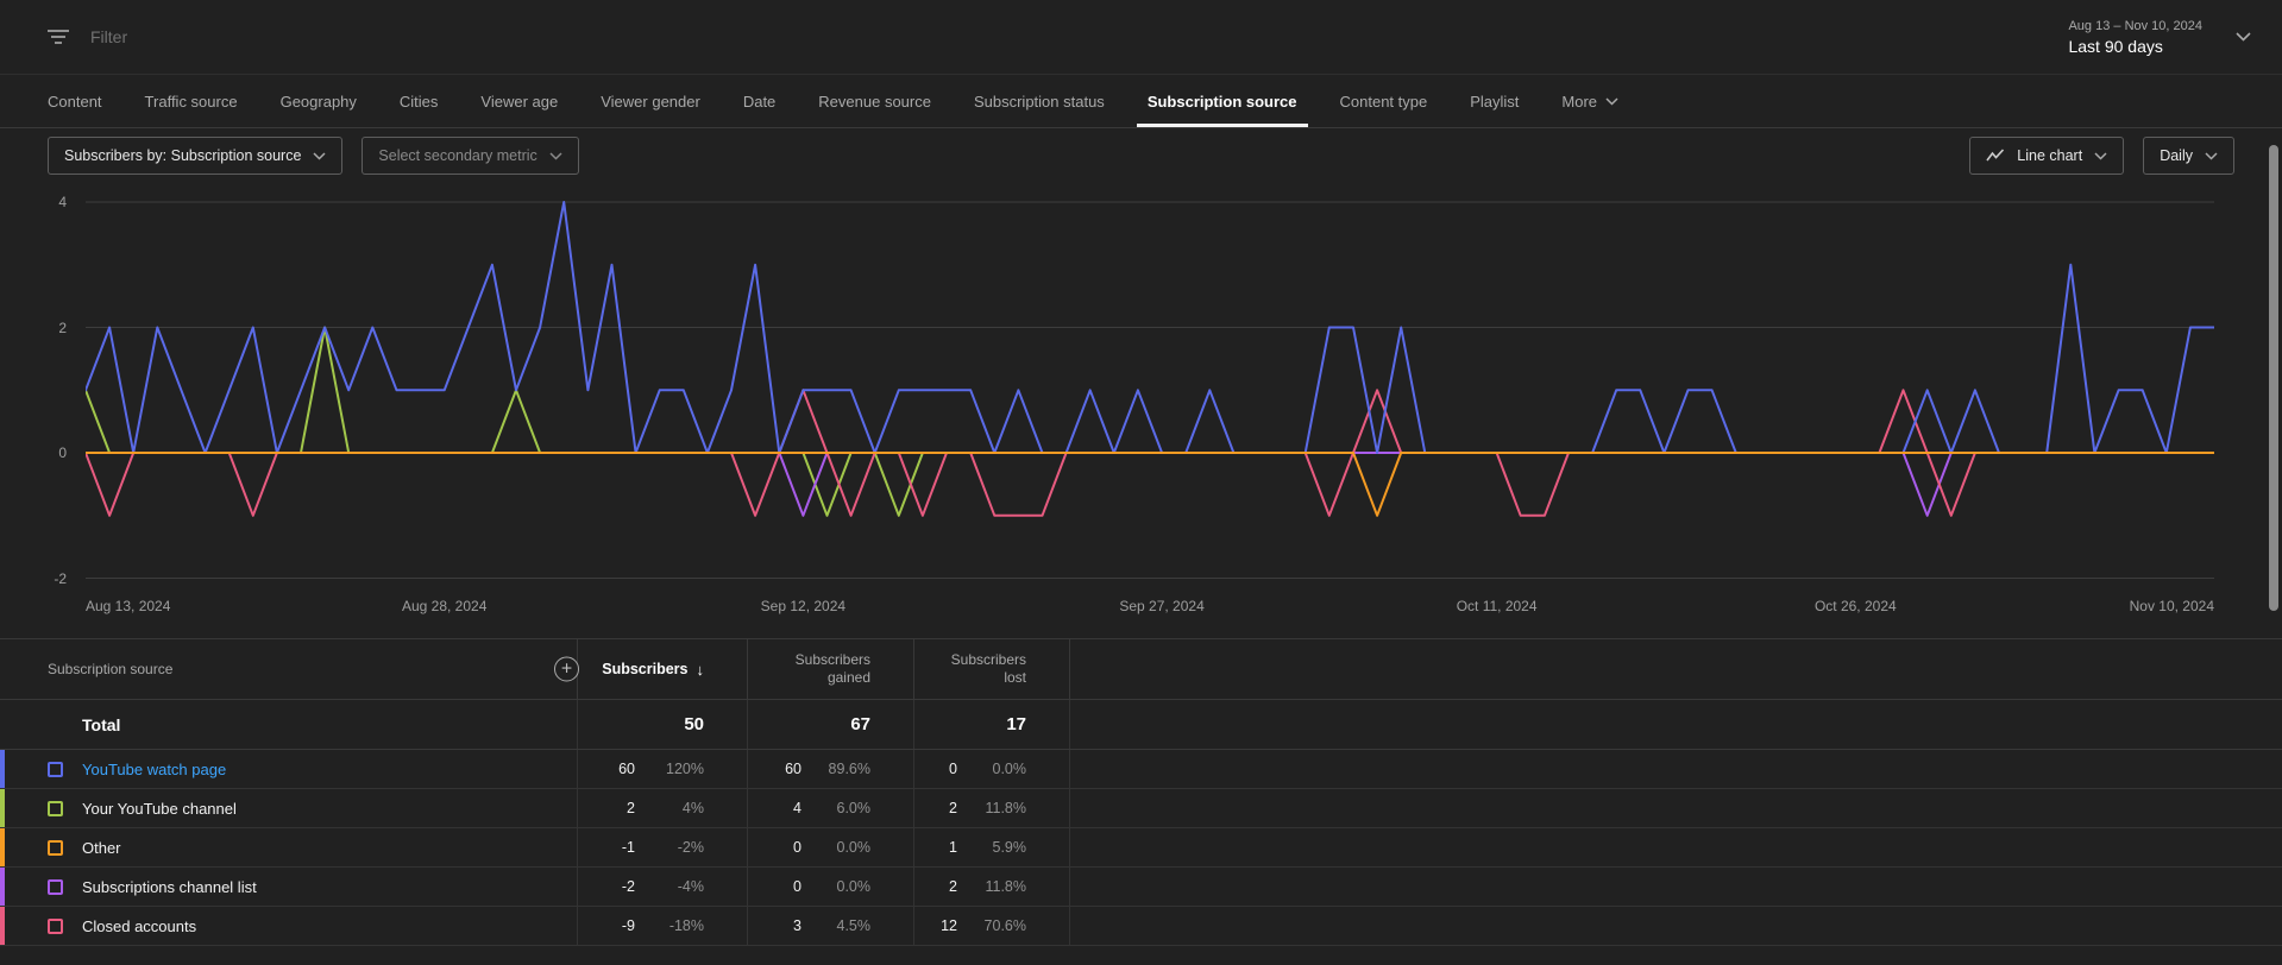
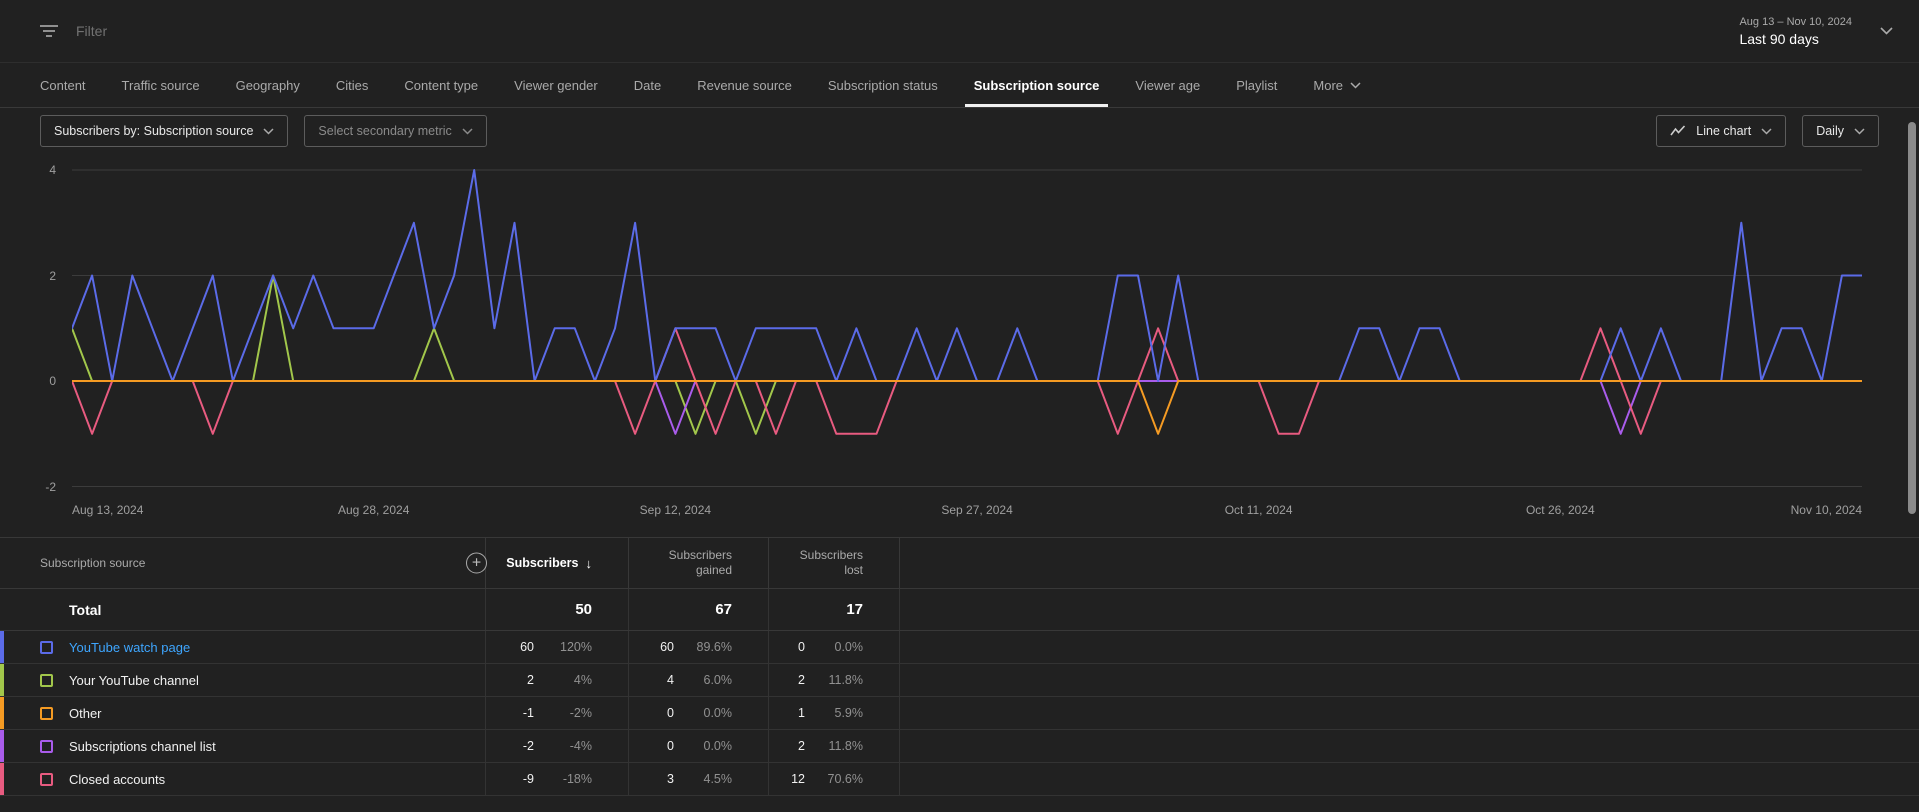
  Filter
  Aug 13 – Nov 10, 2024
  Last 90 days
  Content
  Traffic source
  Geography
  Cities
- Viewer age
+ Content type
  Viewer gender
  Date
  Revenue source
  Subscription status
  Subscription source
- Content type
+ Viewer age
  Playlist
  More
  Subscribers by: Subscription source
  Select secondary metric
  Line chart
  Daily
  4
  2
  0
  -2
  Aug 13, 2024
  Aug 28, 2024
  Sep 12, 2024
  Sep 27, 2024
  Oct 11, 2024
  Oct 26, 2024
  Nov 10, 2024
  Subscription source
  Subscribers
  ↓
  Subscribers gained
  Subscribers lost
  +
  Total
  50
  67
  17
  YouTube watch page
  60
  120%
  60
  89.6%
  0
  0.0%
  Your YouTube channel
  2
  4%
  4
  6.0%
  2
  11.8%
  Other
  -1
  -2%
  0
  0.0%
  1
  5.9%
  Subscriptions channel list
  -2
  -4%
  0
  0.0%
  2
  11.8%
  Closed accounts
  -9
  -18%
  3
  4.5%
  12
  70.6%
